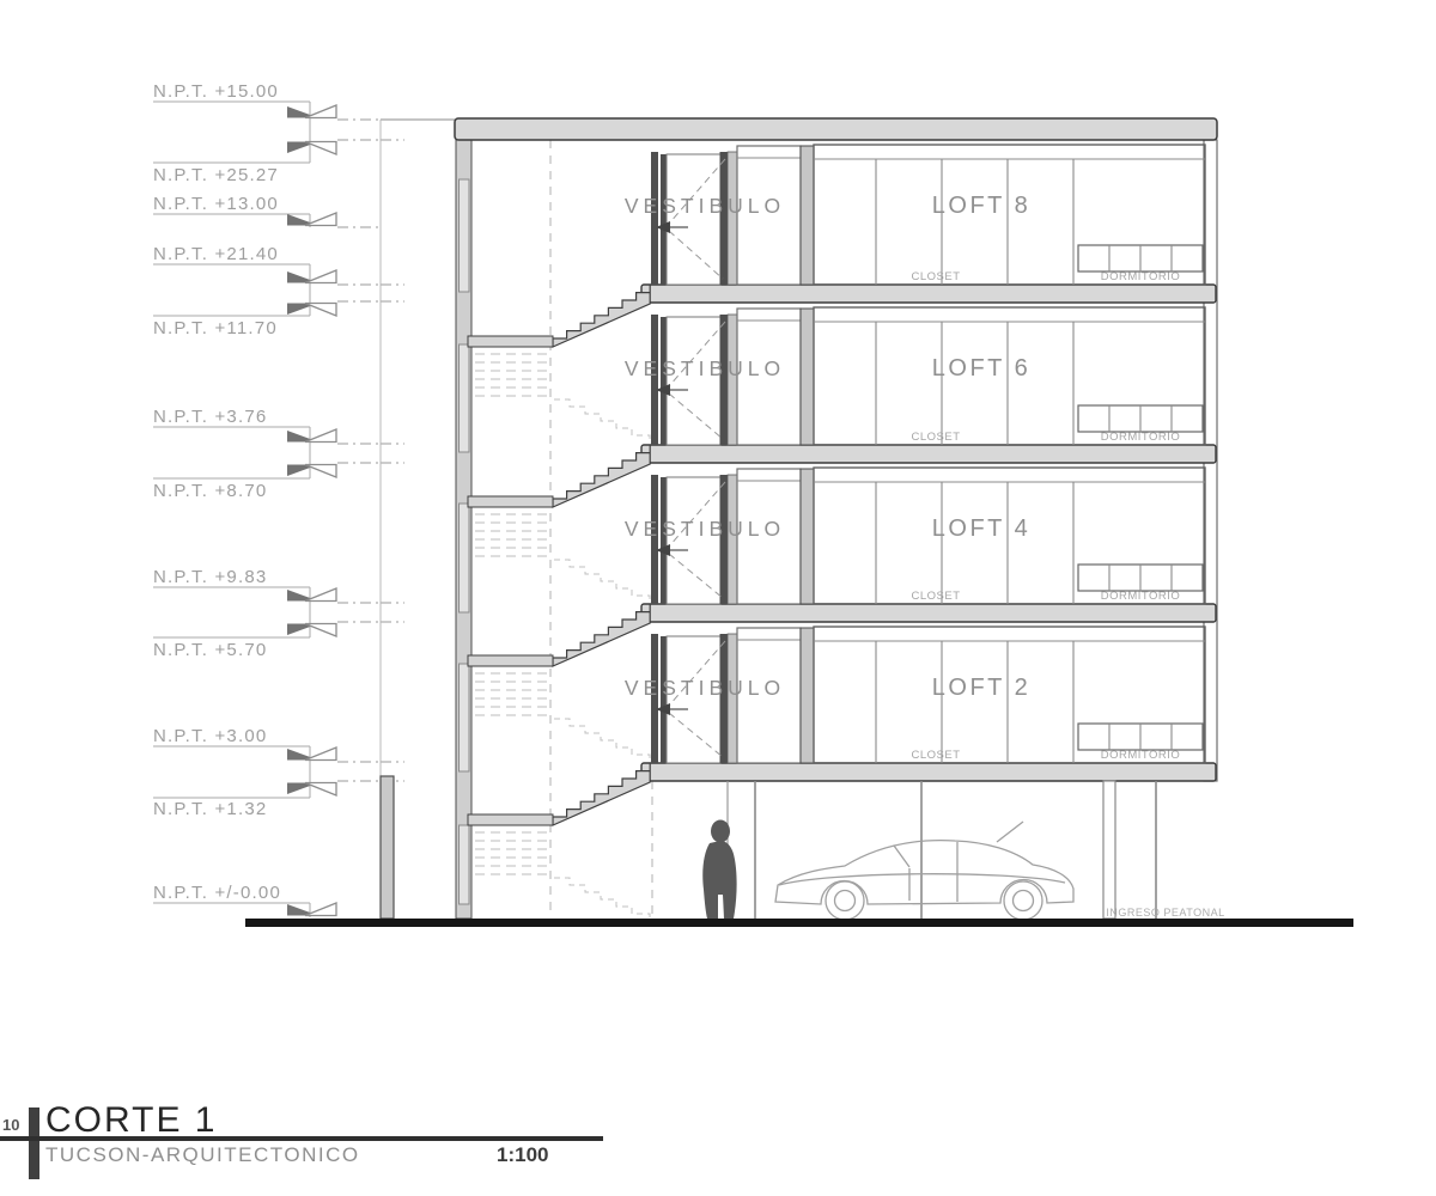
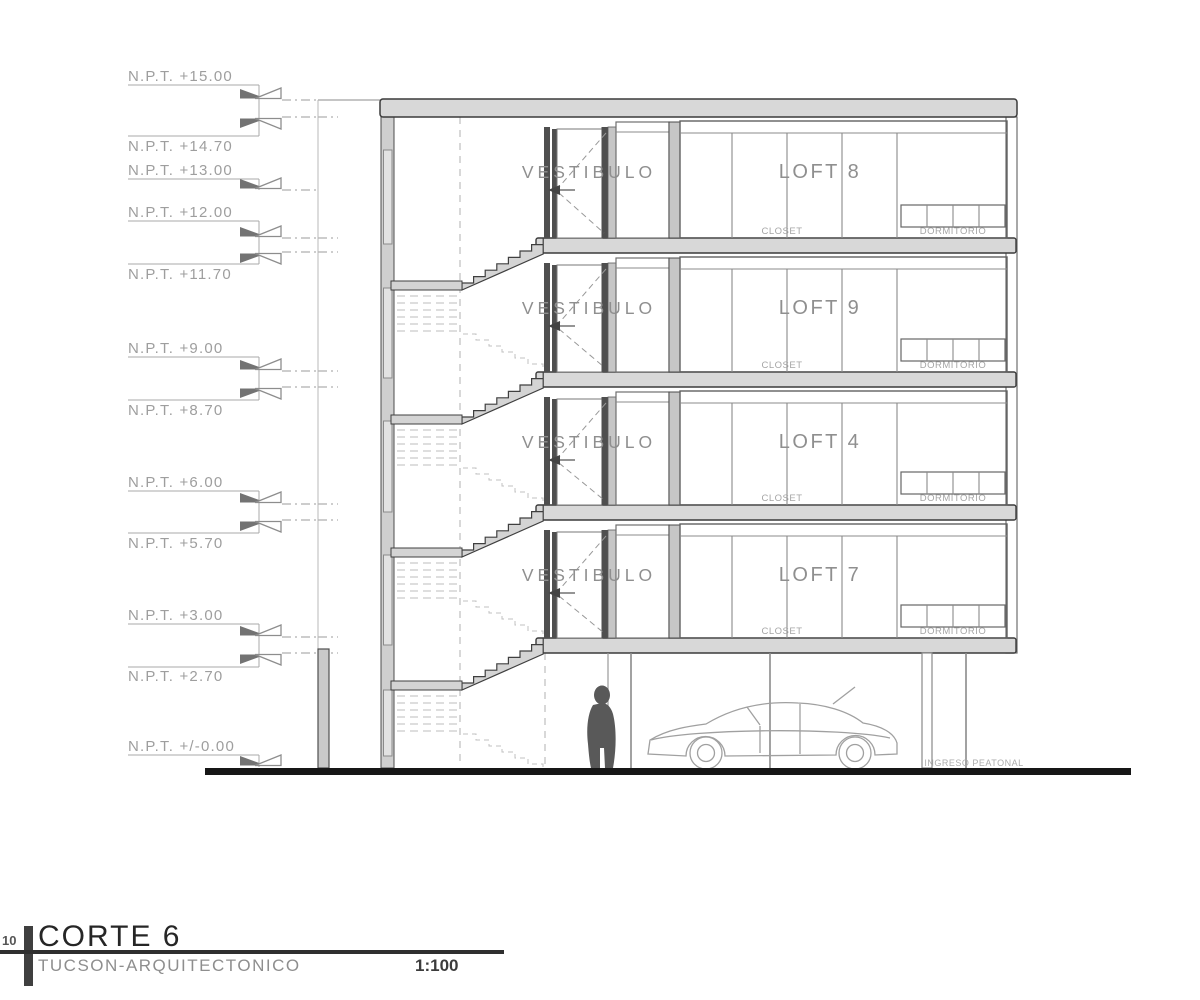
  N.P.T. +15.00
- N.P.T. +25.27
+ N.P.T. +14.70
  N.P.T. +13.00
- N.P.T. +21.40
+ N.P.T. +12.00
  N.P.T. +11.70
- N.P.T. +3.76
+ N.P.T. +9.00
  N.P.T. +8.70
- N.P.T. +9.83
+ N.P.T. +6.00
  N.P.T. +5.70
  N.P.T. +3.00
- N.P.T. +1.32
+ N.P.T. +2.70
  N.P.T. +/-0.00
  VESTIBULO
  LOFT 8
  CLOSET
  DORMITORIO
  VESTIBULO
- LOFT 6
+ LOFT 9
  CLOSET
  DORMITORIO
  VESTIBULO
  LOFT 4
  CLOSET
  DORMITORIO
  VESTIBULO
- LOFT 2
+ LOFT 7
  CLOSET
  DORMITORIO
  INGRESO PEATONAL
  10
- CORTE 1
+ CORTE 6
  TUCSON-ARQUITECTONICO
  1:100
